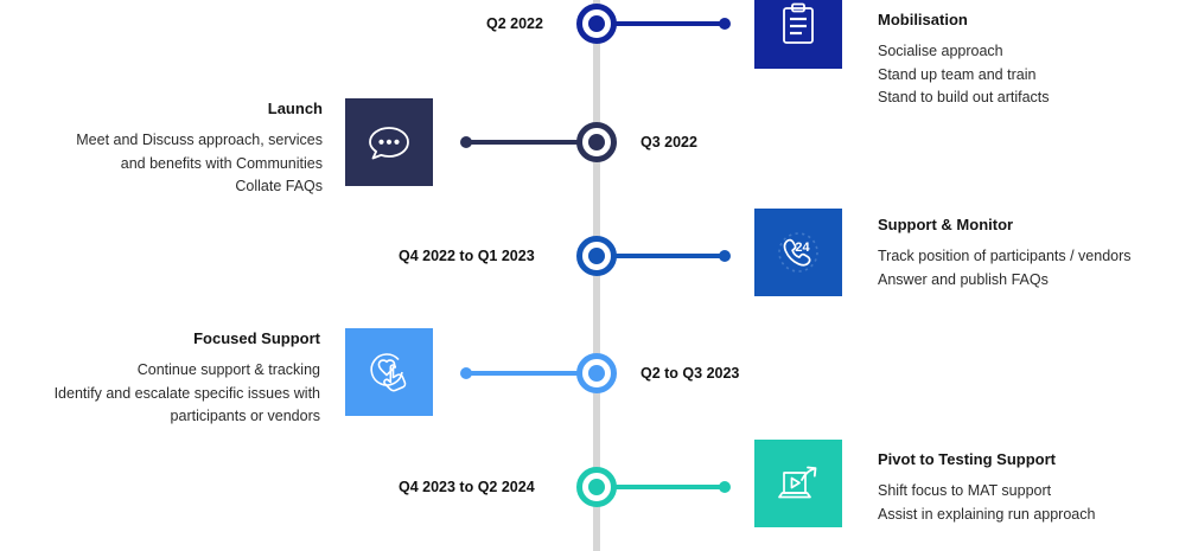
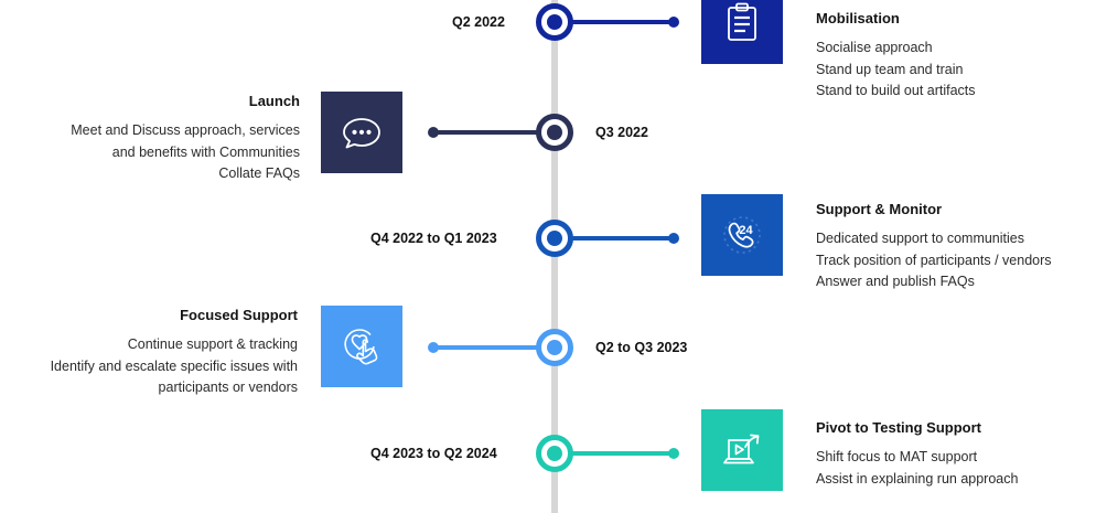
  Q2 2022
  Mobilisation
  Socialise approach
  Stand up team and train
  Stand to build out artifacts
  Q3 2022
  Launch
  Meet and Discuss approach, services
  and benefits with Communities
  Collate FAQs
  Q4 2022 to Q1 2023
  24
  Support & Monitor
+ Dedicated support to communities
  Track position of participants / vendors
  Answer and publish FAQs
  Q2 to Q3 2023
  Focused Support
  Continue support & tracking
  Identify and escalate specific issues with
  participants or vendors
  Q4 2023 to Q2 2024
  Pivot to Testing Support
  Shift focus to MAT support
  Assist in explaining run approach
